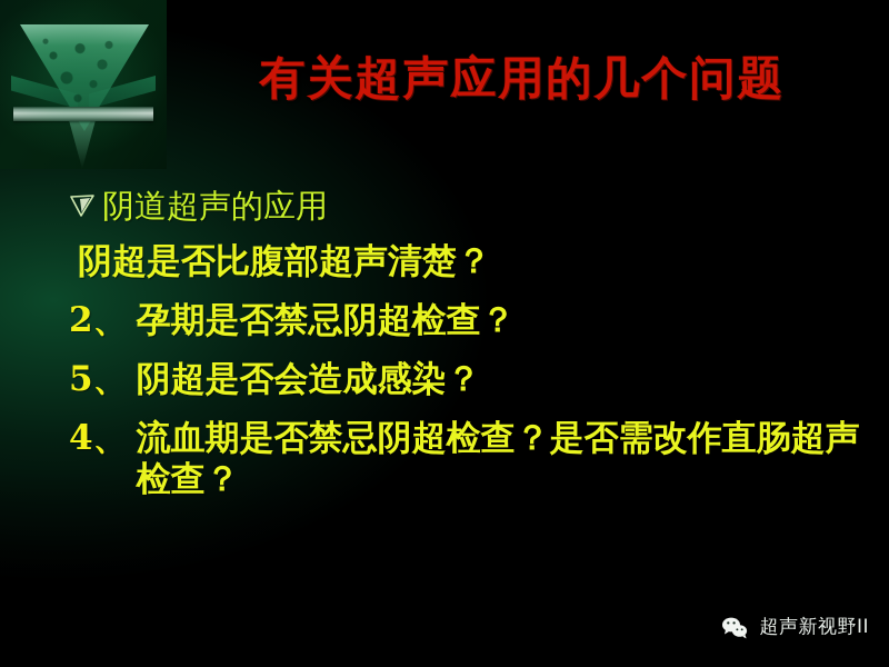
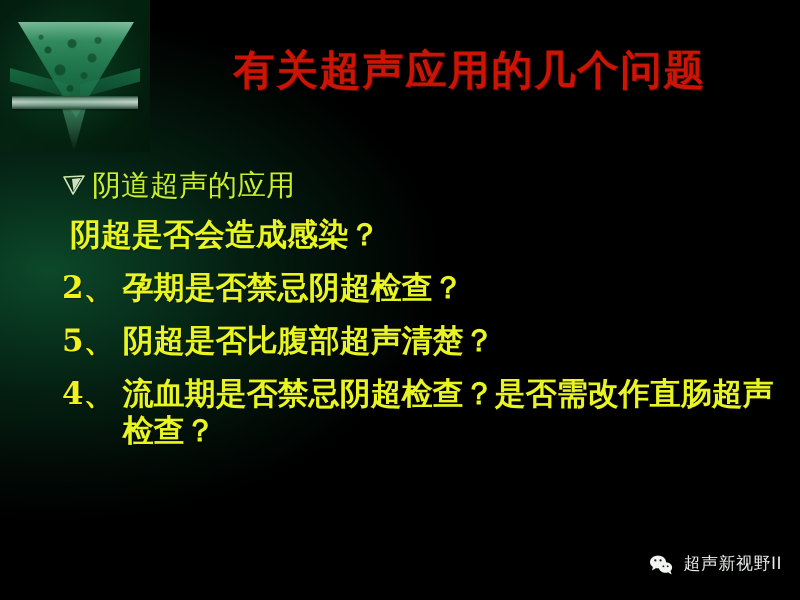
  有关超声应用的几个问题
  阴道超声的应用
- 阴超是否比腹部超声清楚？
+ 阴超是否会造成感染？
  2、
  孕期是否禁忌阴超检查？
  5、
- 阴超是否会造成感染？
+ 阴超是否比腹部超声清楚？
  4、
  流血期是否禁忌阴超检查？是否需改作直肠超声检查？
  超声新视野II
